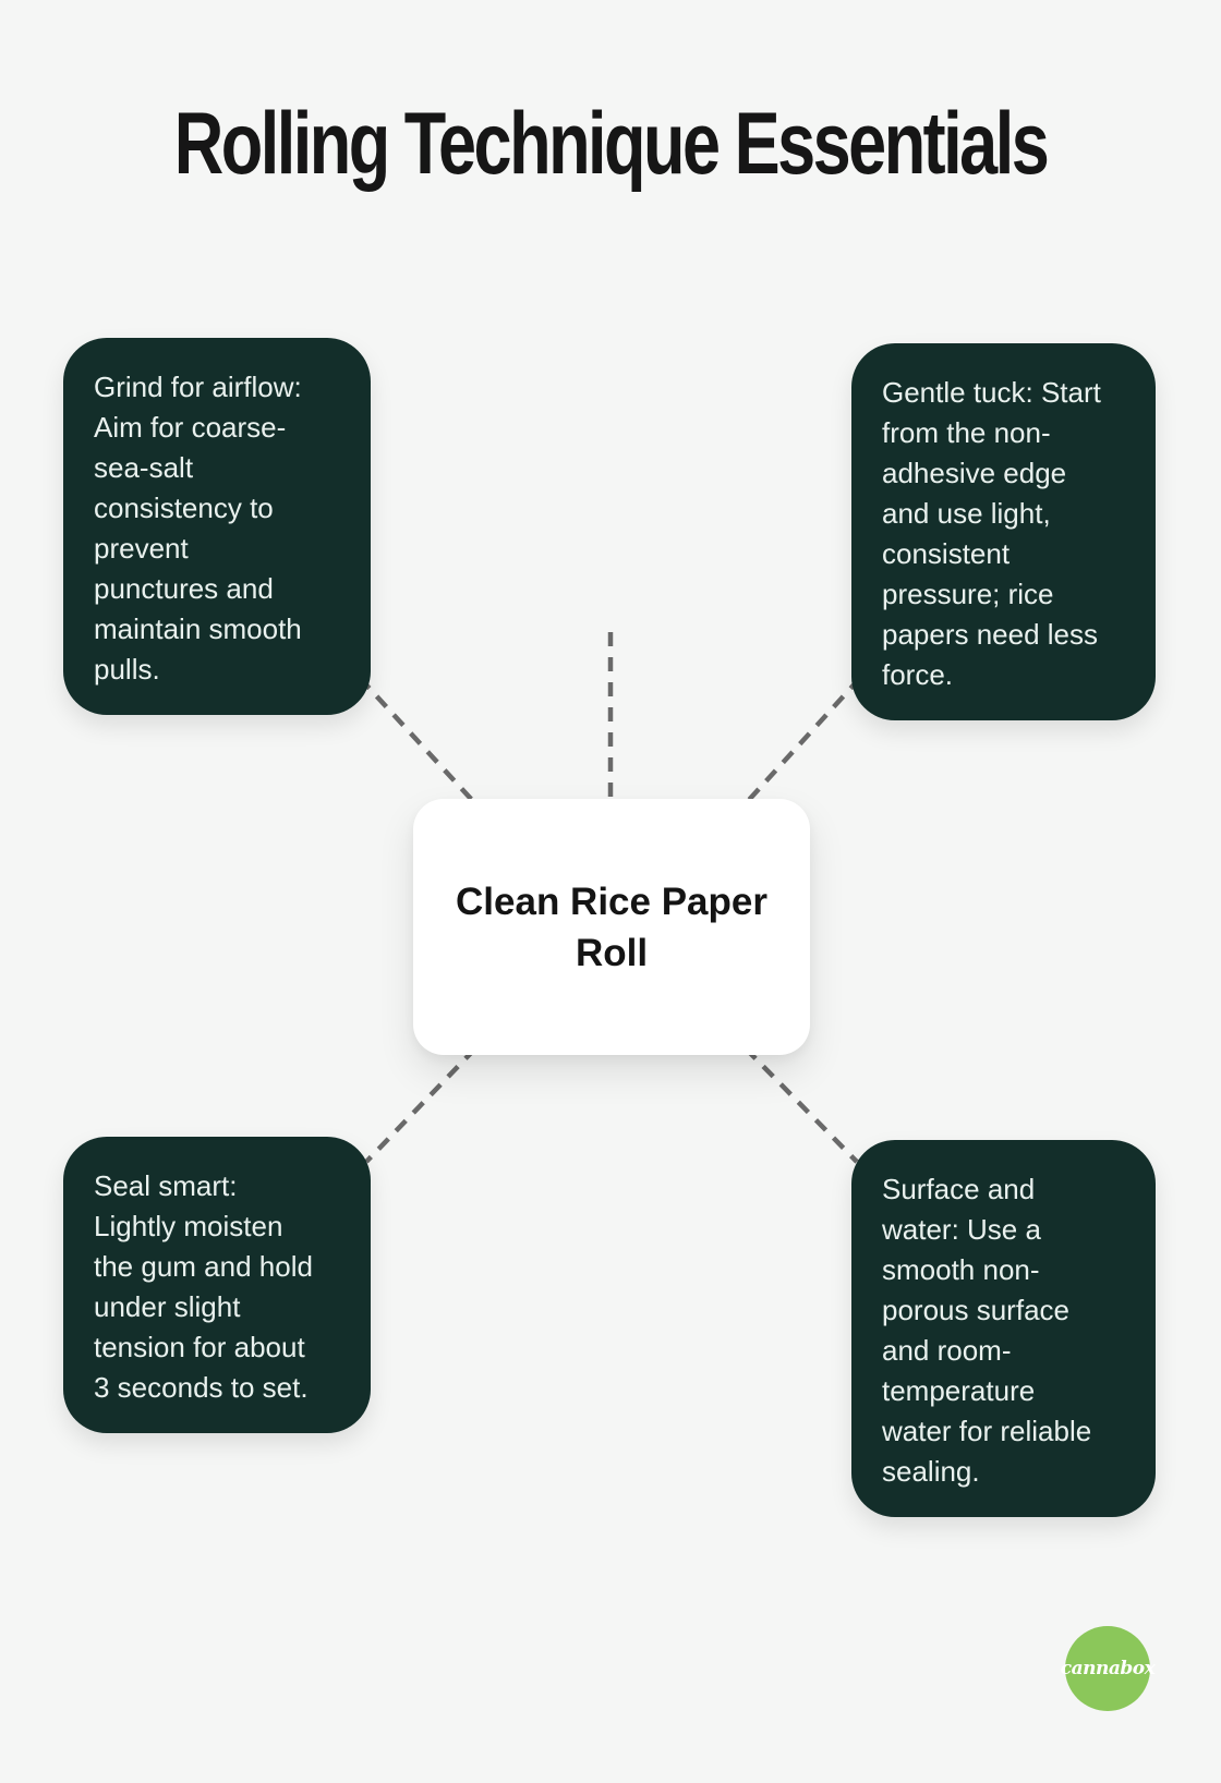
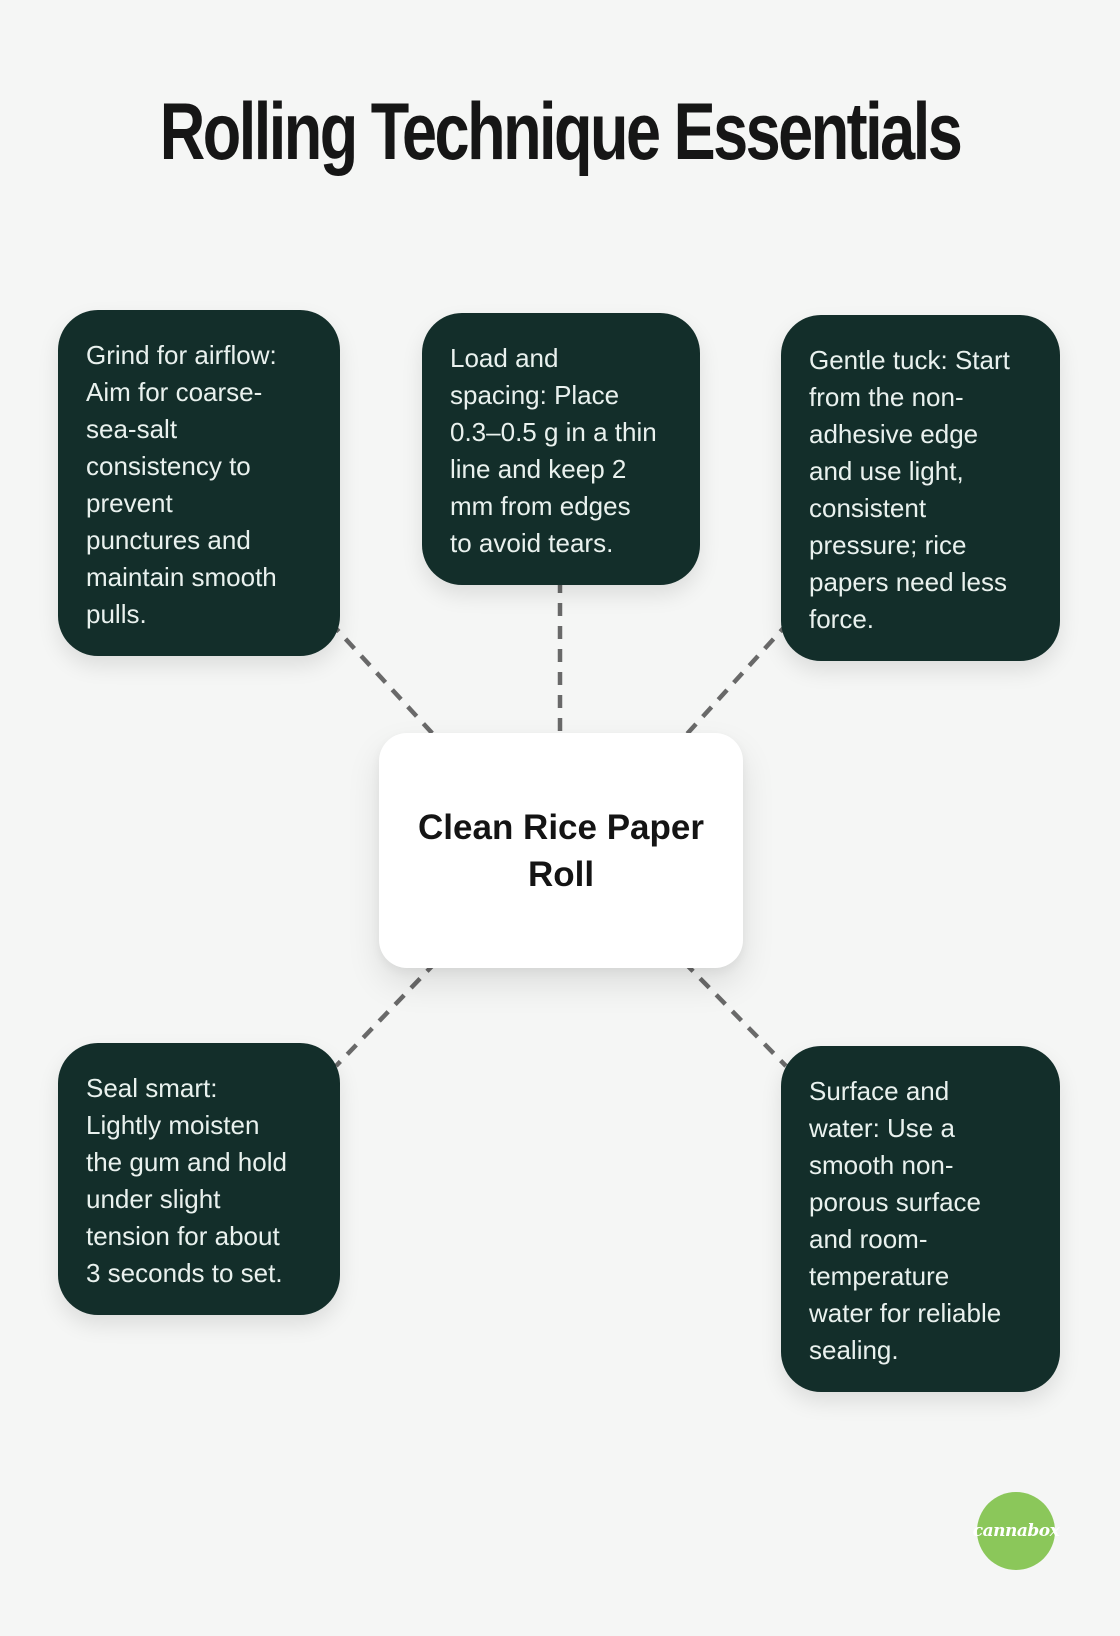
  Rolling Technique Essentials
  Grind for airflow:
  Aim for coarse-
  sea-salt
  consistency to
  prevent
  punctures and
  maintain smooth
  pulls.
+ Load and
+ spacing: Place
+ 0.3–0.5 g in a thin
+ line and keep 2
+ mm from edges
+ to avoid tears.
  Gentle tuck: Start
  from the non-
  adhesive edge
  and use light,
  consistent
  pressure; rice
  papers need less
  force.
  Seal smart:
  Lightly moisten
  the gum and hold
  under slight
  tension for about
  3 seconds to set.
  Surface and
  water: Use a
  smooth non-
  porous surface
  and room-
  temperature
  water for reliable
  sealing.
  Clean Rice Paper
  Roll
  cannabox
